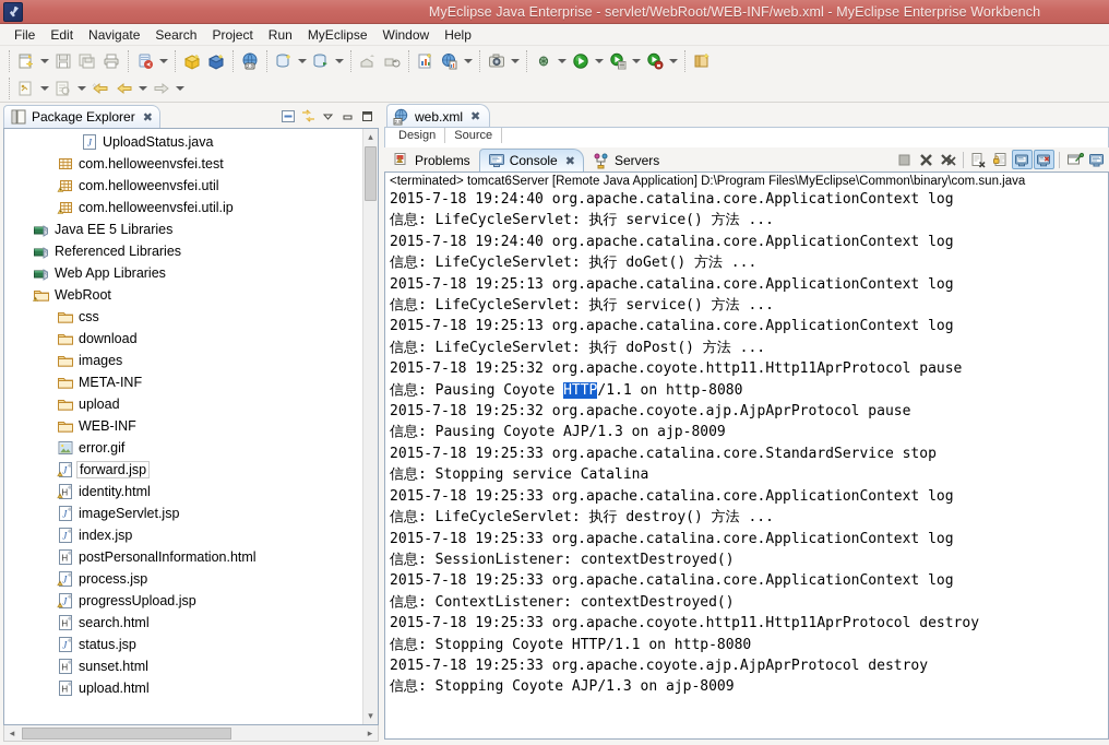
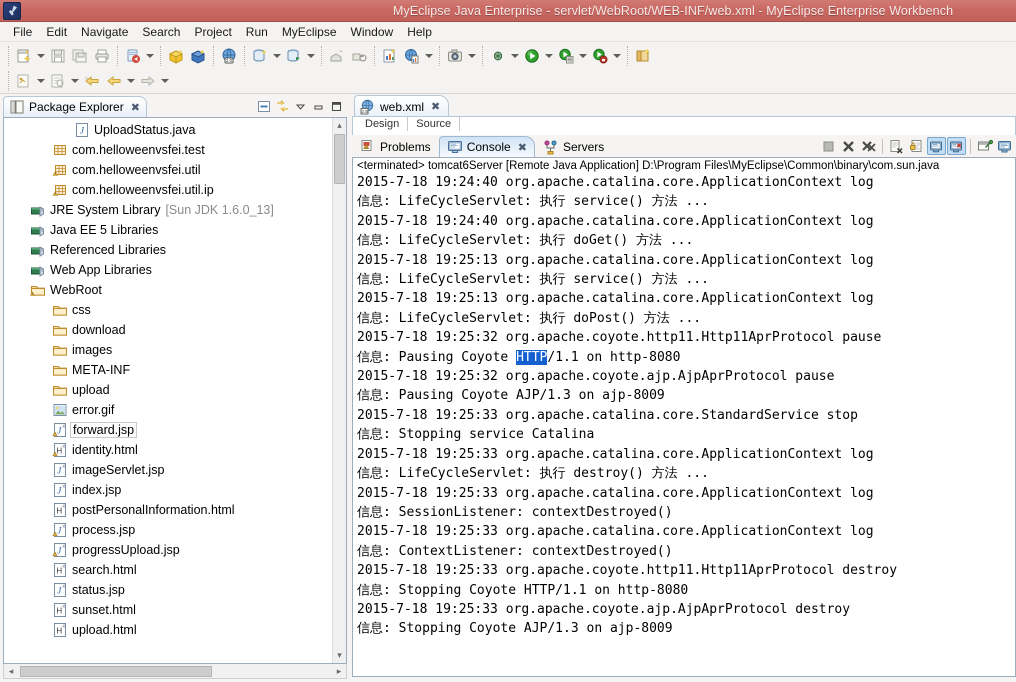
  MyEclipse Java Enterprise - servlet/WebRoot/WEB-INF/web.xml - MyEclipse Enterprise Workbench
  File
  Edit
  Navigate
  Search
  Project
  Run
  MyEclipse
  Window
  Help
  Package Explorer
  ✖
  J
  UploadStatus.java
  com.helloweenvsfei.test
  com.helloweenvsfei.util
  com.helloweenvsfei.util.ip
+ JRE System Library
+ [Sun JDK 1.6.0_13]
  Java EE 5 Libraries
  Referenced Libraries
  Web App Libraries
  WebRoot
  css
  download
  images
  META-INF
  upload
- WEB-INF
  error.gif
  J
  forward.jsp
  H
  identity.html
  J
  imageServlet.jsp
  J
  index.jsp
  H
  postPersonalInformation.html
  J
  process.jsp
  J
  progressUpload.jsp
  H
  search.html
  J
  status.jsp
  H
  sunset.html
  H
  upload.html
  ▴
  ▾
  ◂
  ▸
  web.xml
  ✖
  Design
  Source
  Problems
  Console
  ✖
  Servers
  <terminated> tomcat6Server [Remote Java Application] D:\Program Files\MyEclipse\Common\binary\com.sun.java
  2015-7-18 19:24:40 org.apache.catalina.core.ApplicationContext log
  信息: LifeCycleServlet: 执行 service() 方法 ...
  2015-7-18 19:24:40 org.apache.catalina.core.ApplicationContext log
  信息: LifeCycleServlet: 执行 doGet() 方法 ...
  2015-7-18 19:25:13 org.apache.catalina.core.ApplicationContext log
  信息: LifeCycleServlet: 执行 service() 方法 ...
  2015-7-18 19:25:13 org.apache.catalina.core.ApplicationContext log
  信息: LifeCycleServlet: 执行 doPost() 方法 ...
  2015-7-18 19:25:32 org.apache.coyote.http11.Http11AprProtocol pause
  信息: Pausing Coyote HTTP/1.1 on http-8080
  2015-7-18 19:25:32 org.apache.coyote.ajp.AjpAprProtocol pause
  信息: Pausing Coyote AJP/1.3 on ajp-8009
  2015-7-18 19:25:33 org.apache.catalina.core.StandardService stop
  信息: Stopping service Catalina
  2015-7-18 19:25:33 org.apache.catalina.core.ApplicationContext log
  信息: LifeCycleServlet: 执行 destroy() 方法 ...
  2015-7-18 19:25:33 org.apache.catalina.core.ApplicationContext log
  信息: SessionListener: contextDestroyed()
  2015-7-18 19:25:33 org.apache.catalina.core.ApplicationContext log
  信息: ContextListener: contextDestroyed()
  2015-7-18 19:25:33 org.apache.coyote.http11.Http11AprProtocol destroy
  信息: Stopping Coyote HTTP/1.1 on http-8080
  2015-7-18 19:25:33 org.apache.coyote.ajp.AjpAprProtocol destroy
  信息: Stopping Coyote AJP/1.3 on ajp-8009
